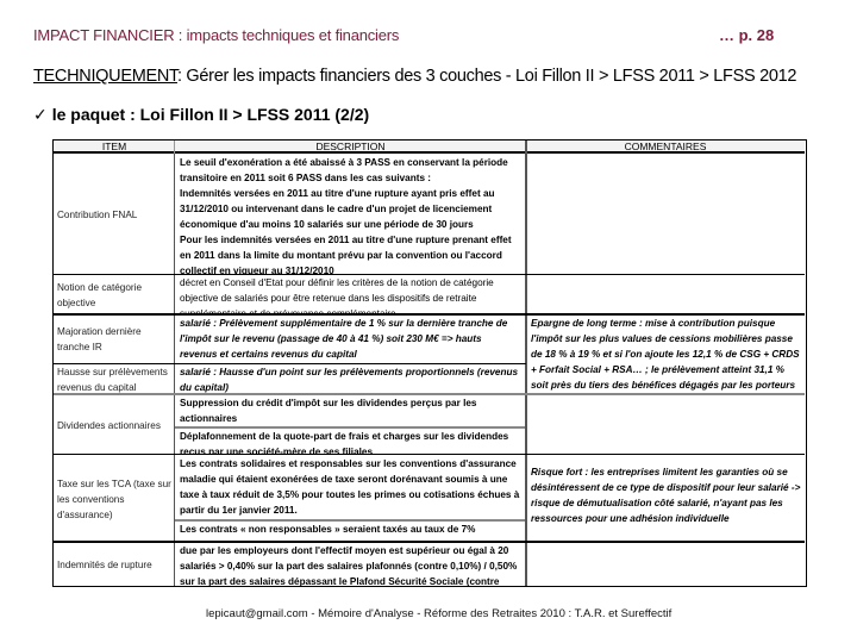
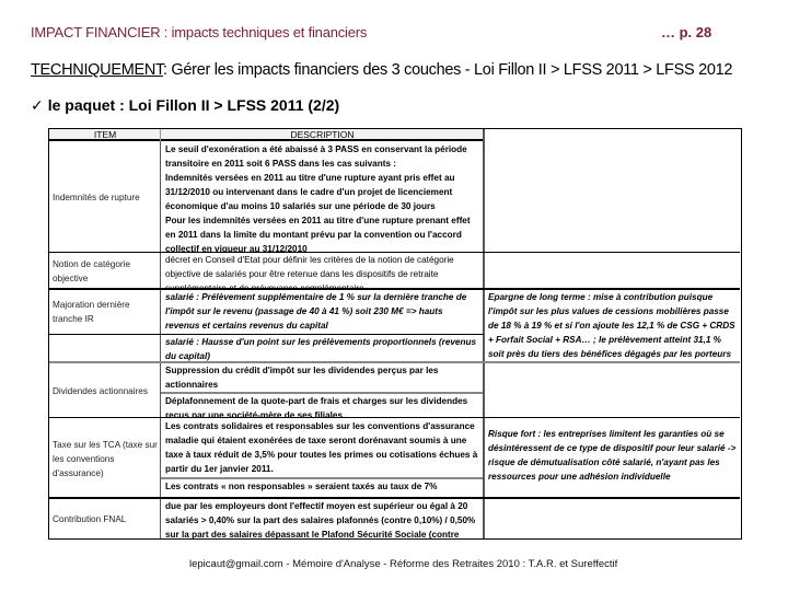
  IMPACT FINANCIER : impacts techniques et financiers
  … p. 28
  TECHNIQUEMENT: Gérer les impacts financiers des 3 couches - Loi Fillon II > LFSS 2011 > LFSS 2012
  ✓ le paquet : Loi Fillon II > LFSS 2011 (2/2)
  ITEM
  DESCRIPTION
- COMMENTAIRES
- Contribution FNAL
+ Indemnités de rupture
  Le seuil d'exonération a été abaissé à 3 PASS en conservant la période transitoire en 2011 soit 6 PASS dans les cas suivants :
  Indemnités versées en 2011 au titre d'une rupture ayant pris effet au 31/12/2010 ou intervenant dans le cadre d'un projet de licenciement économique d'au moins 10 salariés sur une période de 30 jours
  Pour les indemnités versées en 2011 au titre d'une rupture prenant effet en 2011 dans la limite du montant prévu par la convention ou l'accord collectif en vigueur au 31/12/2010
  Notion de catégorie objective
  décret en Conseil d'Etat pour définir les critères de la notion de catégorie objective de salariés pour être retenue dans les dispositifs de retraite supplémentaire et de prévoyance complémentaire
  Majoration dernière tranche IR
  salarié : Prélèvement supplémentaire de 1 % sur la dernière tranche de l'impôt sur le revenu (passage de 40 à 41 %) soit 230 M€ => hauts revenus et certains revenus du capital
  Epargne de long terme : mise à contribution puisque l'impôt sur les plus values de cessions mobilières passe de 18 % à 19 % et si l'on ajoute les 12,1 % de CSG + CRDS + Forfait Social + RSA… ; le prélèvement atteint 31,1 % soit près du tiers des bénéfices dégagés par les porteurs
- Hausse sur prélèvements revenus du capital
  salarié : Hausse d'un point sur les prélèvements proportionnels (revenus du capital)
  Dividendes actionnaires
  Suppression du crédit d'impôt sur les dividendes perçus par les actionnaires
  Déplafonnement de la quote-part de frais et charges sur les dividendes reçus par une société-mère de ses filiales
  Taxe sur les TCA (taxe sur les conventions d'assurance)
  Les contrats solidaires et responsables sur les conventions d'assurance maladie qui étaient exonérées de taxe seront dorénavant soumis à une taxe à taux réduit de 3,5% pour toutes les primes ou cotisations échues à partir du 1er janvier 2011.
  Les contrats « non responsables » seraient taxés au taux de 7%
  Risque fort : les entreprises limitent les garanties où se désintéressent de ce type de dispositif pour leur salarié -> risque de démutualisation côté salarié, n'ayant pas les ressources pour une adhésion individuelle
- Indemnités de rupture
+ Contribution FNAL
  due par les employeurs dont l'effectif moyen est supérieur ou égal à 20 salariés > 0,40% sur la part des salaires plafonnés (contre 0,10%) / 0,50% sur la part des salaires dépassant le Plafond Sécurité Sociale (contre
  lepicaut@gmail.com - Mémoire d'Analyse - Réforme des Retraites 2010 : T.A.R. et Sureffectif
